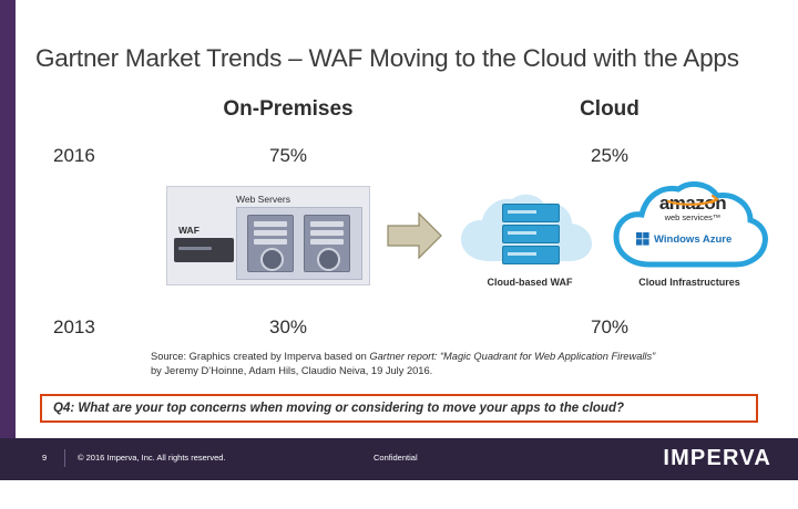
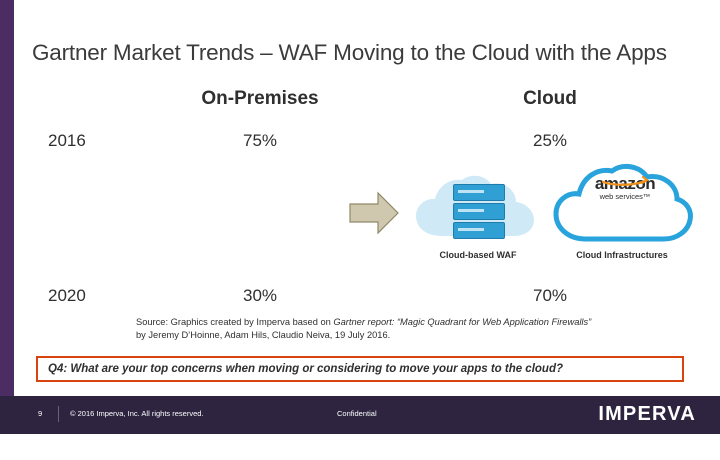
  Gartner Market Trends – WAF Moving to the Cloud with the Apps
  On-Premises
  Cloud
  2016
  75%
  25%
- 2013
+ 2020
  30%
  70%
- Web Servers
- WAF
  Cloud-based WAF
  web services™
- Windows Azure
  Cloud Infrastructures
  Source: Graphics created by Imperva based on Gartner report: “Magic Quadrant for Web Application Firewalls”
  by Jeremy D’Hoinne, Adam Hils, Claudio Neiva, 19 July 2016.
  Q4: What are your top concerns when moving or considering to move your apps to the cloud?
  9
  © 2016 Imperva, Inc. All rights reserved.
  Confidential
  IMPERVA
